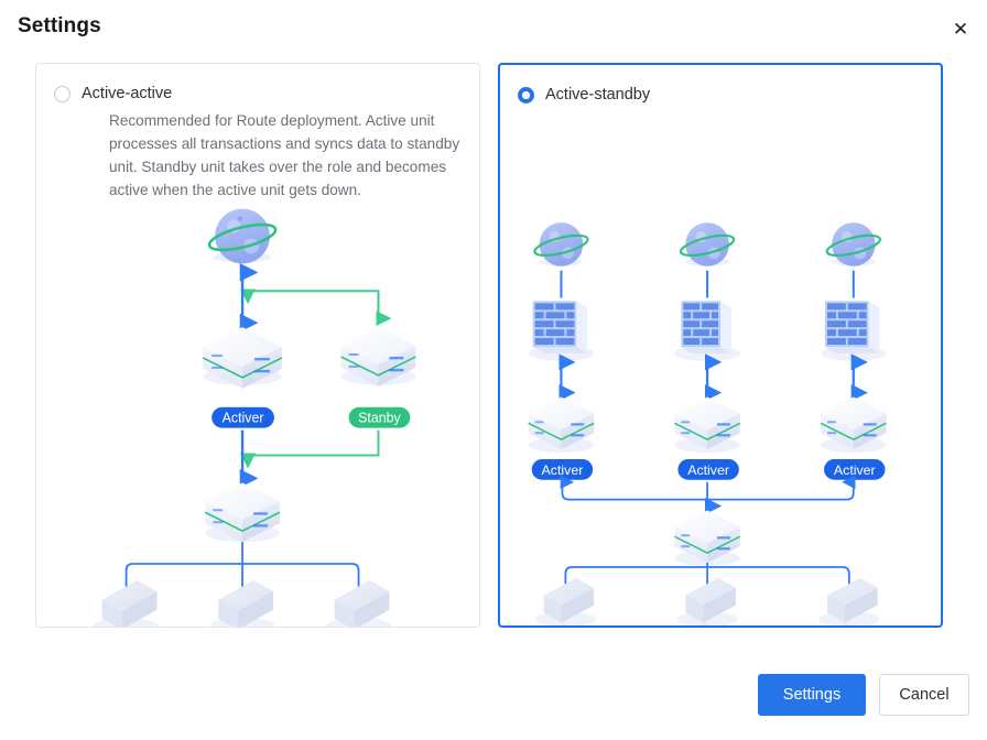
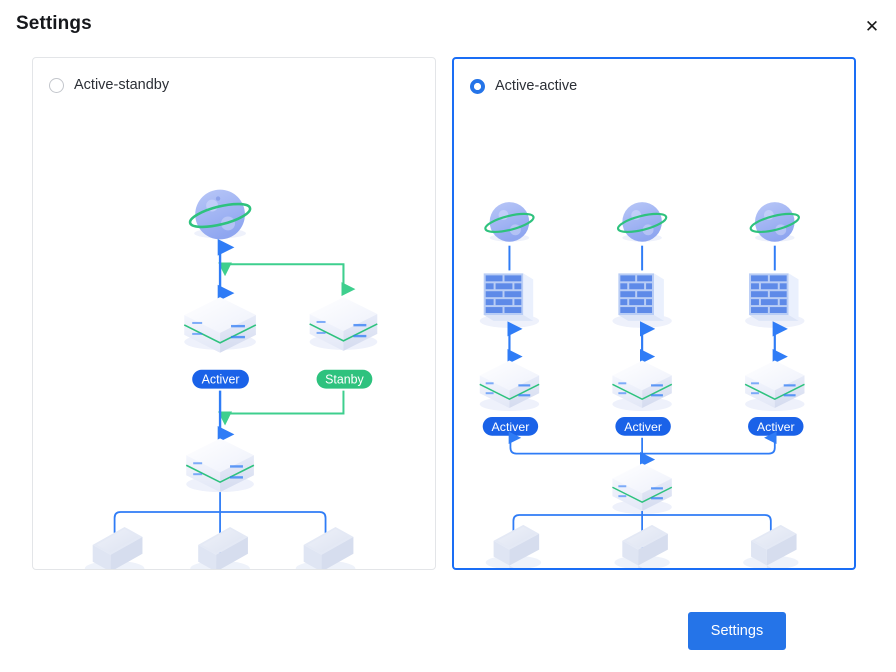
  Settings
  ✕
- Active-active
+ Active-standby
- Recommended for Route deployment. Active unit processes all transactions and syncs data to standby unit. Standby unit takes over the role and becomes active when the active unit gets down.
  Activer
  Stanby
- Active-standby
+ Active-active
  Activer
  Activer
  Activer
  Settings
- Cancel
